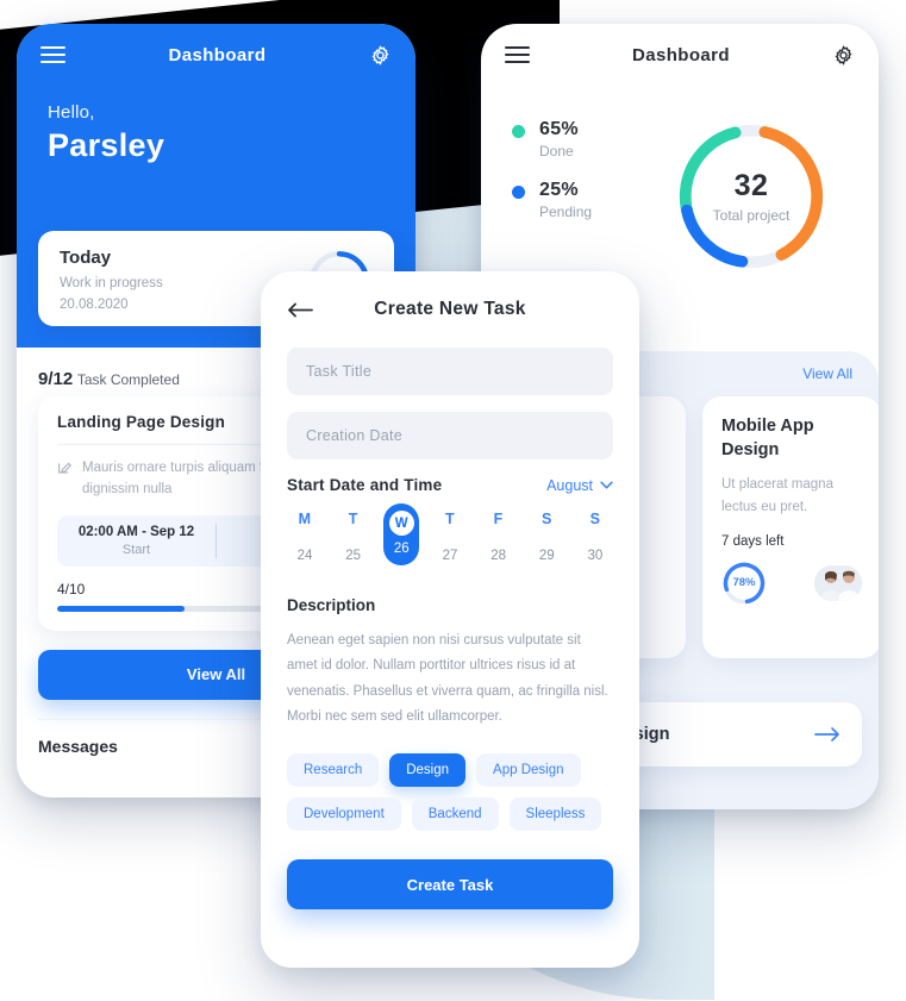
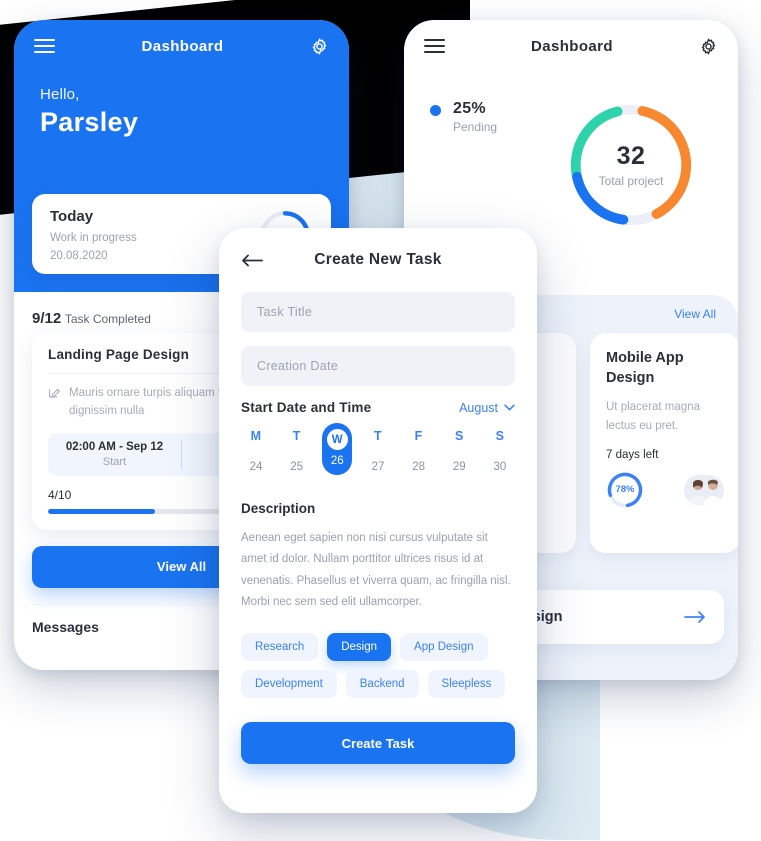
  Dashboard
- 65%
- Done
  25%
  Pending
  32
  Total project
  View All
  Mobile App Design
  Ut placerat magna lectus eu pret.
  7 days left
  78%
  Dashboard
  Hello,
  Parsley
  Today
  Work in progress
  20.08.2020
  9/12 Task Completed
  Landing Page Design
  Mauris ornare turpis aliquam dignissim nulla
  02:00 AM - Sep 12
  Start
  4/10
  View All
  Messages
  Create New Task
  Task Title
  Creation Date
  Start Date and Time
  August
  M
  24
  T
  25
  W
  26
  T
  27
  F
  28
  S
  29
  S
  30
  Description
  Aenean eget sapien non nisi cursus vulputate sit amet id dolor. Nullam porttitor ultrices risus id at venenatis. Phasellus et viverra quam, ac fringilla nisl. Morbi nec sem sed elit ullamcorper.
  Research
  Design
  App Design
  Development
  Backend
  Sleepless
  Create Task
